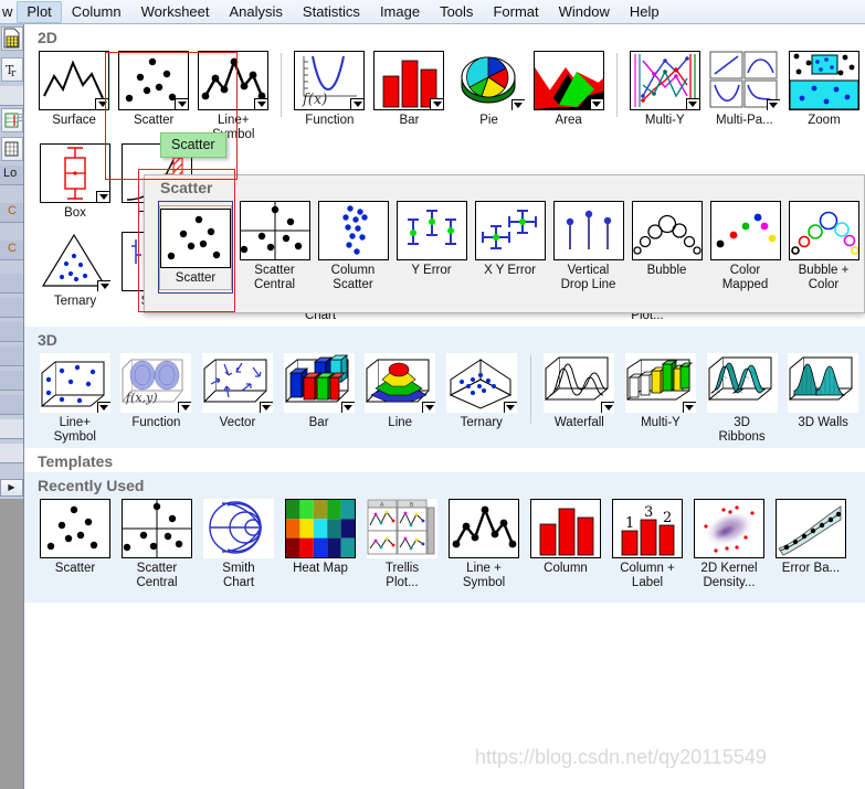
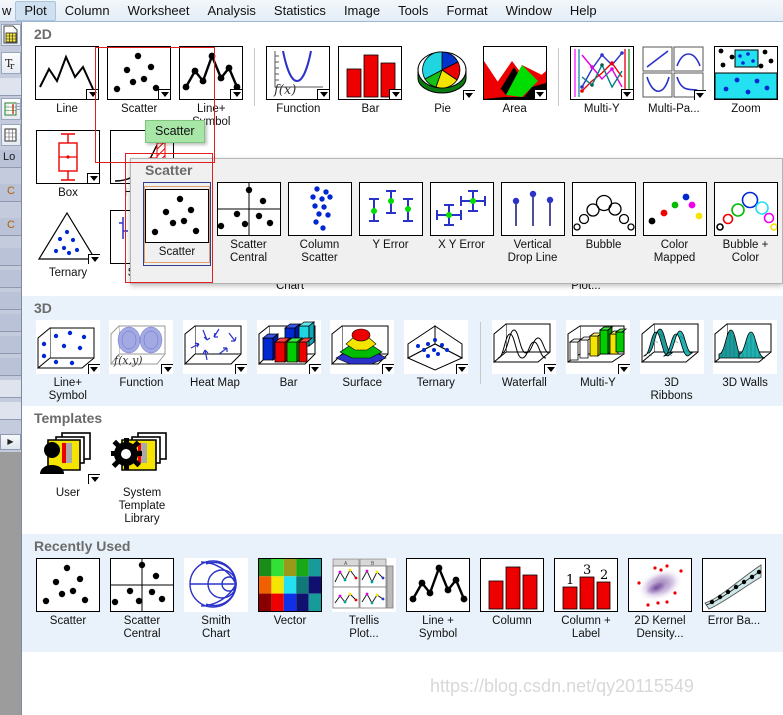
  w
  Plot
  Column
  Worksheet
  Analysis
  Statistics
  Image
  Tools
  Format
  Window
  Help
  T
  r
  B
  Lo
  C
  C
  ▶
  2D
- Surface
+ Line
  Scatter
  Line+
  f(x)
  Function
  Bar
  Pie
  Area
  Multi-Y
  Multi-Pa...
  Zoom
  Box
  Ternary
  Chart
  Plot...
  3D
  Line+
  Symbol
  f(x,y)
  Function
- Vector
+ Heat Map
  Bar
- Line
+ Surface
  Ternary
  Waterfall
  Multi-Y
  3D
  Ribbons
  3D Walls
  Templates
+ User
+ System
+ Template
+ Library
  Recently Used
  Scatter
  Scatter
  Central
  Smith
  Chart
- Heat Map
+ Vector
  Trellis
  Plot...
  Line +
  Symbol
  Column
  1
  3
  2
  Column +
  Label
  2D Kernel
  Density...
  Error Ba...
  Scatter
  Scatter
  Scatter
  Central
  Column
  Scatter
  Y Error
  X Y Error
  Vertical
  Drop Line
  Bubble
  Color
  Mapped
  Bubble +
  Color
  Scatter
  https://blog.csdn.net/qy20115549
